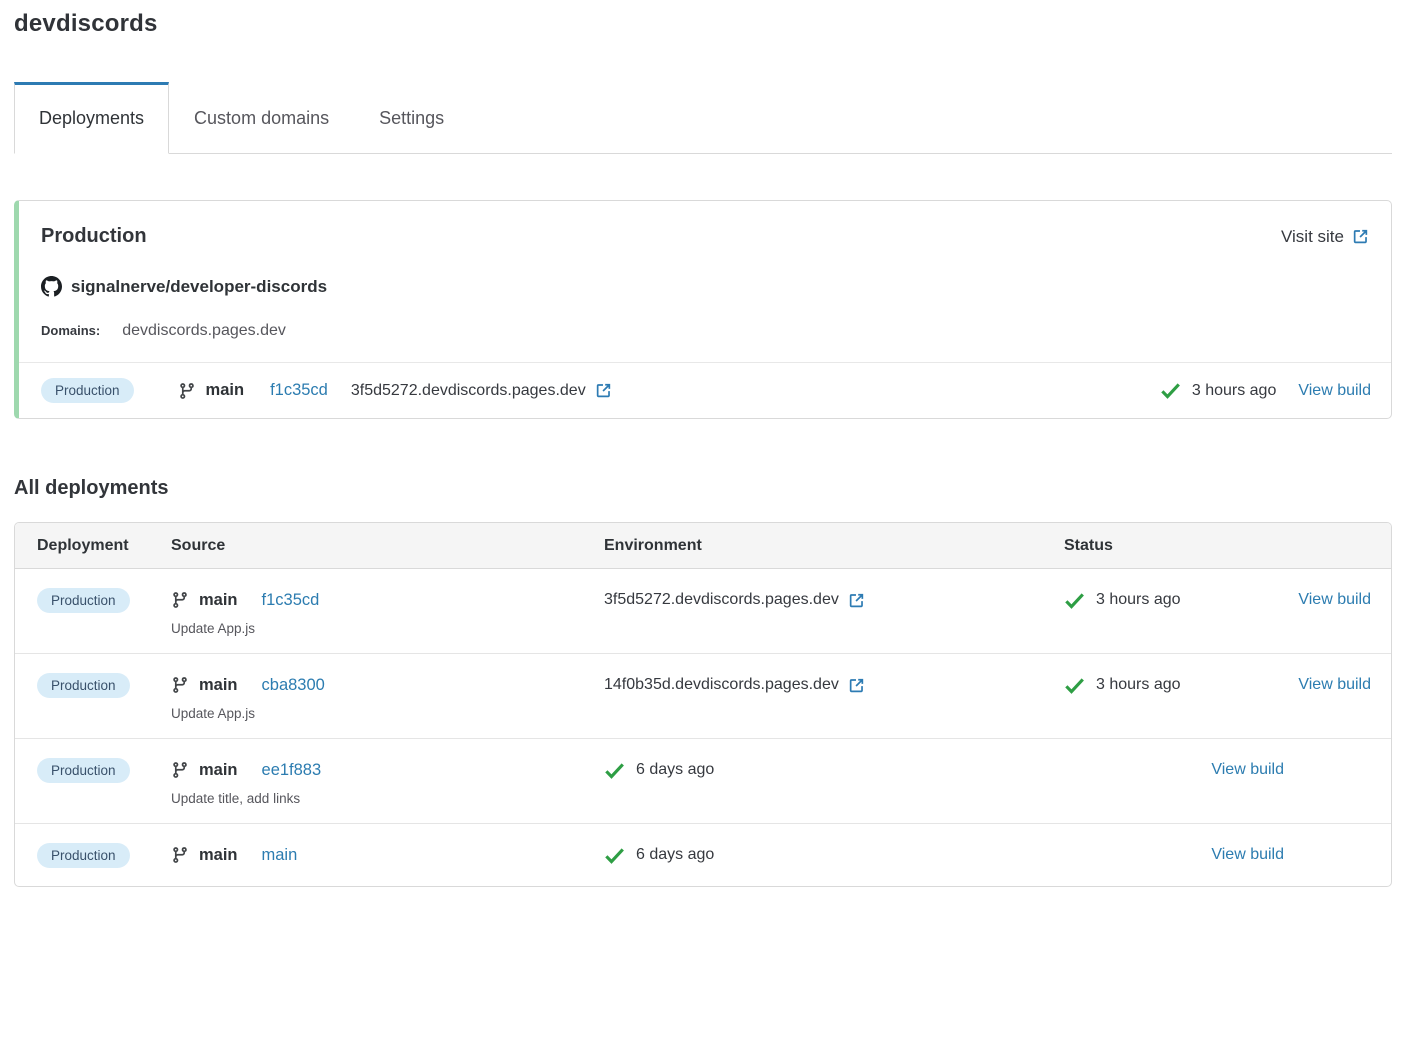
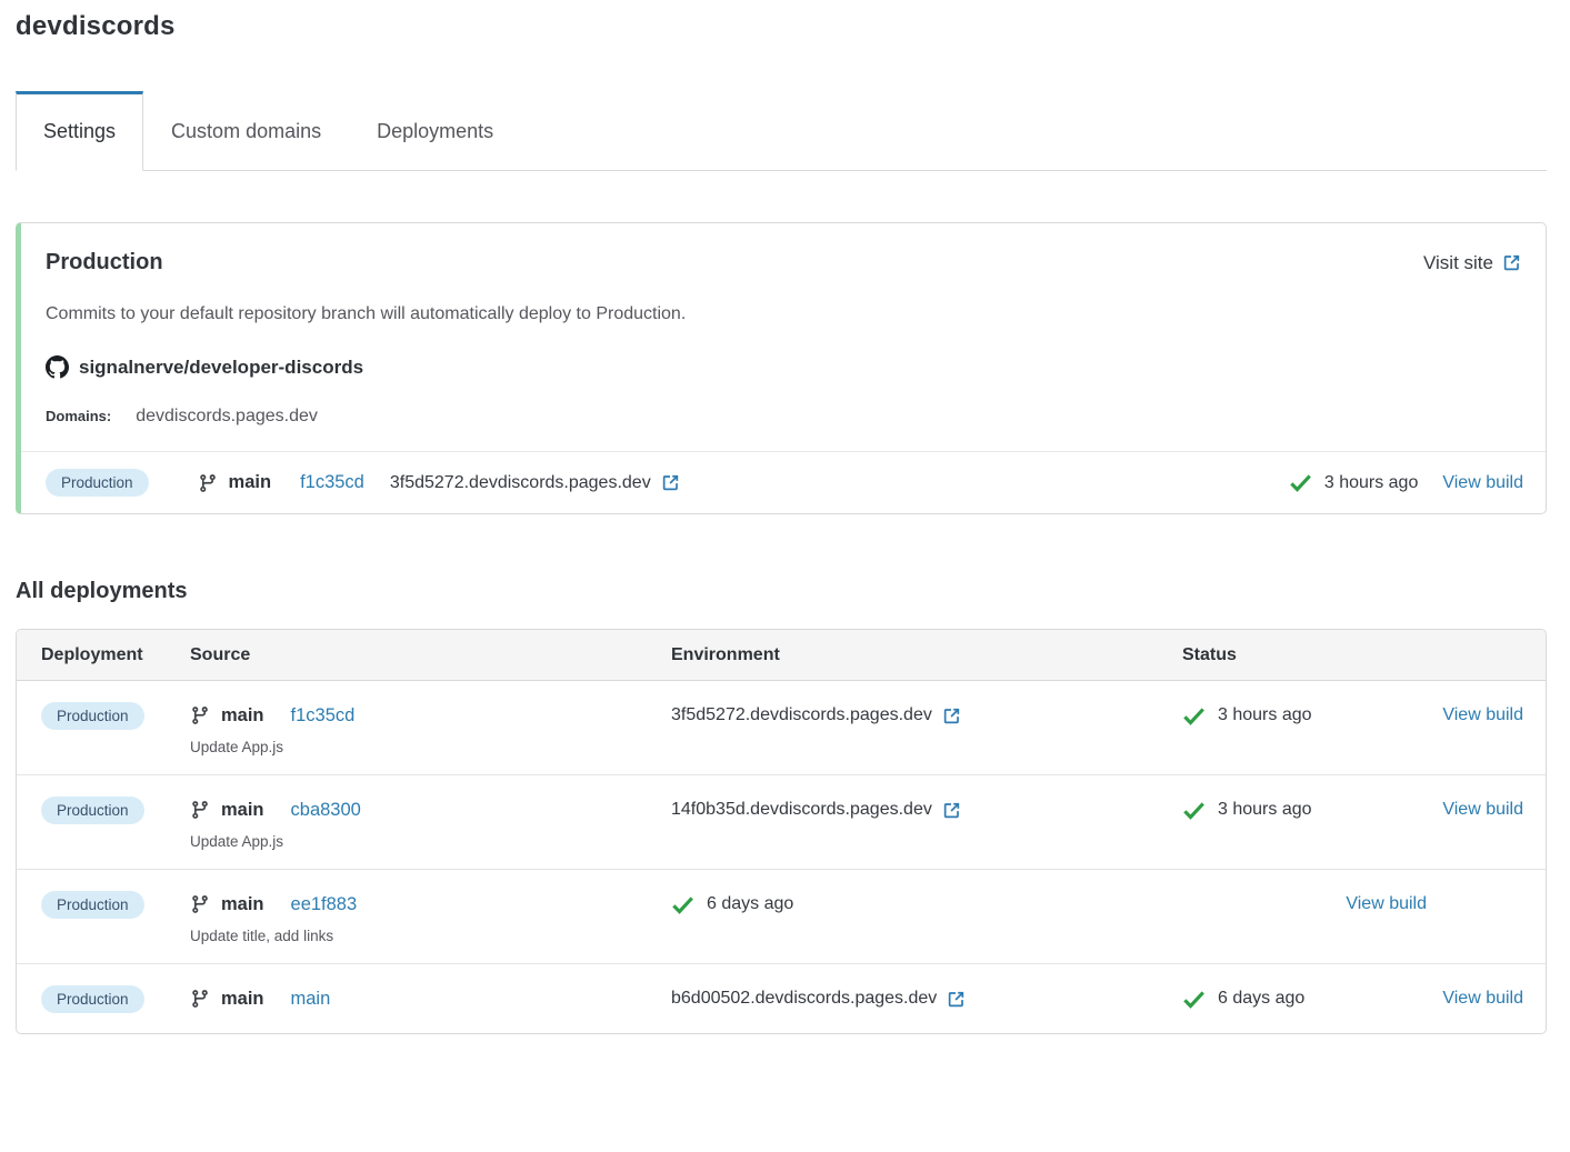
  devdiscords
- Deployments
+ Settings
  Custom domains
- Settings
+ Deployments
  Production
  Visit site
+ Commits to your default repository branch will automatically deploy to Production.
  signalnerve/developer-discords
  Domains:
  devdiscords.pages.dev
  Production
  main
  f1c35cd
  3f5d5272.devdiscords.pages.dev
  3 hours ago
  View build
  All deployments
  Deployment
  Source
  Environment
  Status
  Production
  main
  f1c35cd
  Update App.js
  3f5d5272.devdiscords.pages.dev
  3 hours ago
  View build
  Production
  main
  cba8300
  Update App.js
  14f0b35d.devdiscords.pages.dev
  3 hours ago
  View build
  Production
  main
  ee1f883
  Update title, add links
  6 days ago
  View build
  Production
  main
  main
+ b6d00502.devdiscords.pages.dev
  6 days ago
  View build
